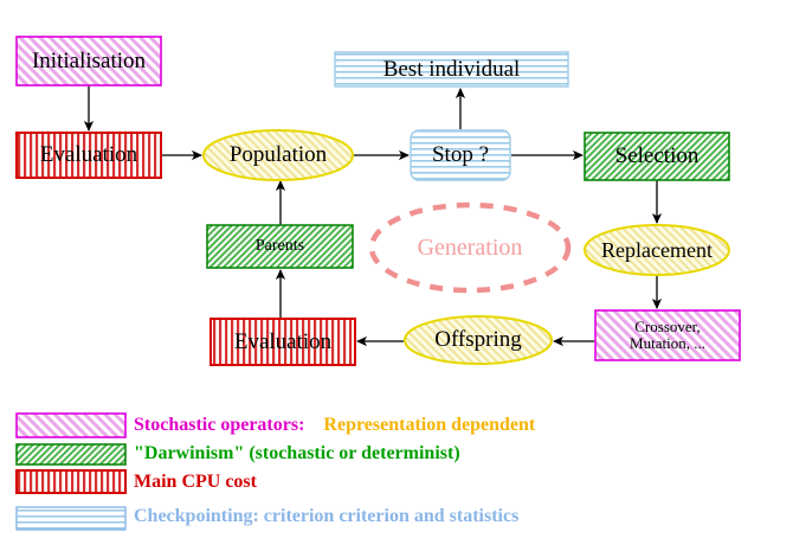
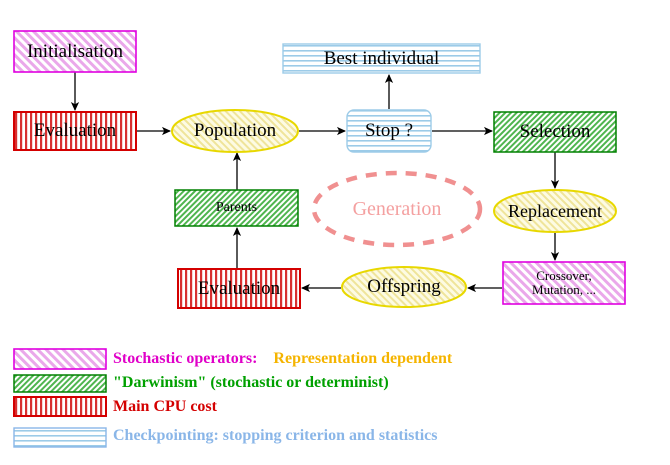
  Initialisation
  Evaluation
  Population
  Best individual
  Stop ?
  Selection
  Parents
  Generation
  Replacement
  Evaluation
  Offspring
  Crossover,
  Mutation, ...
  Stochastic operators: Representation dependent
  "Darwinism" (stochastic or determinist)
  Main CPU cost
- Checkpointing: criterion criterion and statistics
+ Checkpointing: stopping criterion and statistics
